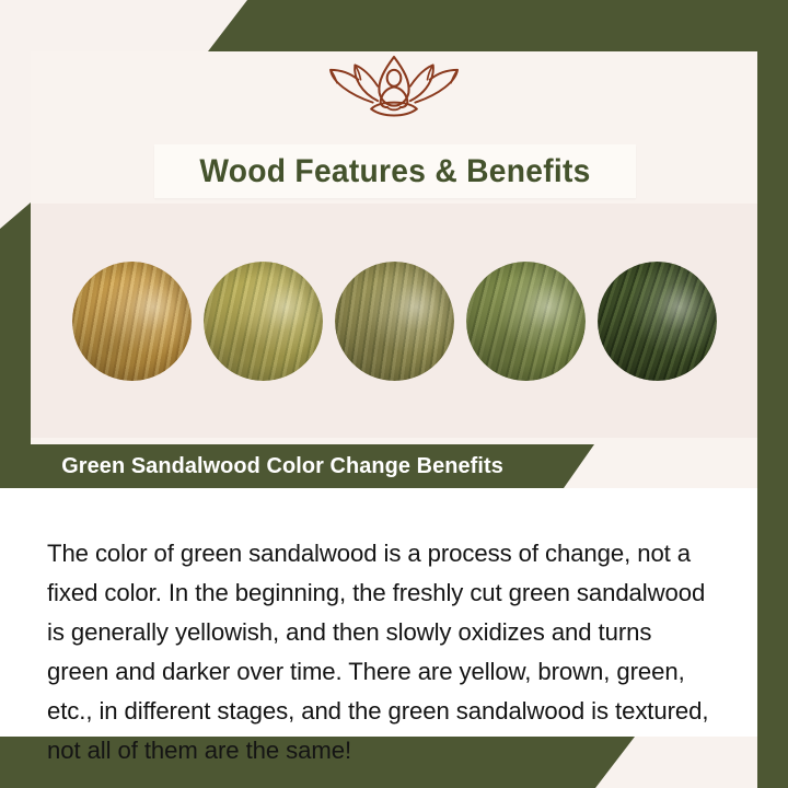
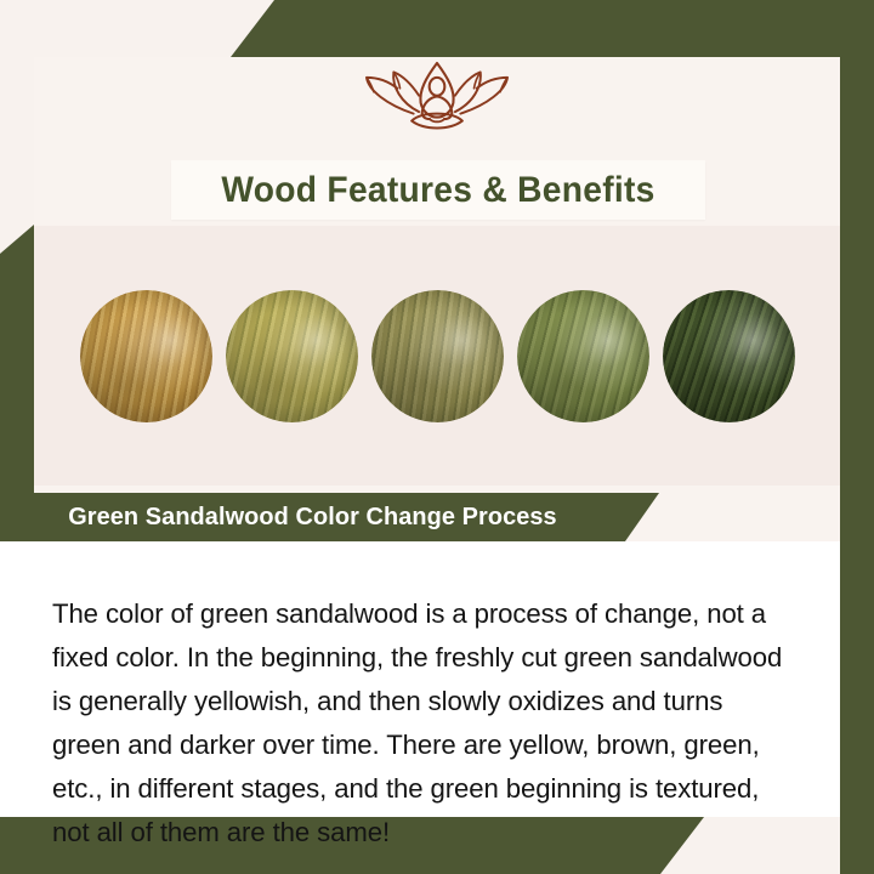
  Wood Features & Benefits
- Green Sandalwood Color Change Benefits
+ Green Sandalwood Color Change Process
- The color of green sandalwood is a process of change, not a fixed color. In the beginning, the freshly cut green sandalwood is generally yellowish, and then slowly oxidizes and turns green and darker over time. There are yellow, brown, green, etc., in different stages, and the green sandalwood is textured, not all of them are the same!
+ The color of green sandalwood is a process of change, not a fixed color. In the beginning, the freshly cut green sandalwood is generally yellowish, and then slowly oxidizes and turns green and darker over time. There are yellow, brown, green, etc., in different stages, and the green beginning is textured, not all of them are the same!
